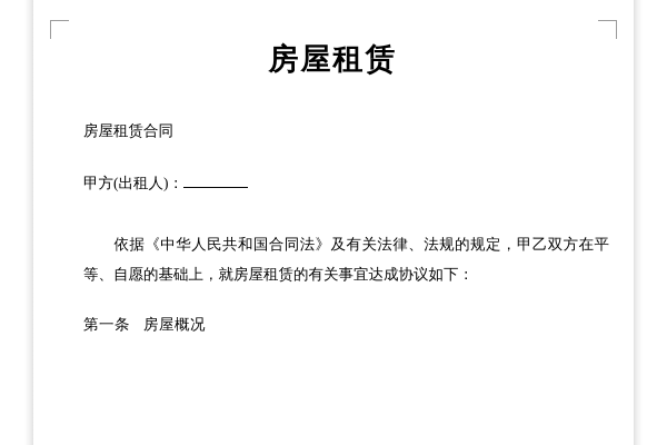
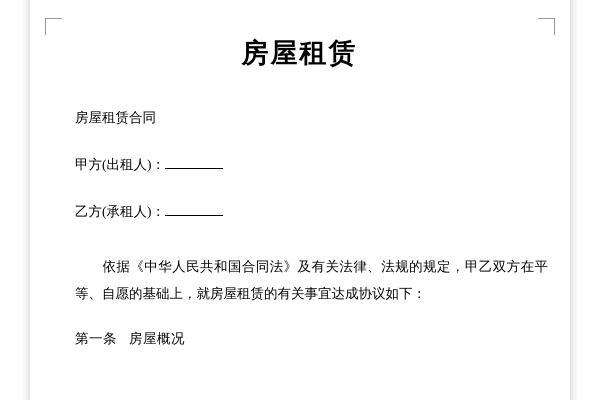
  房屋租赁
  房屋租赁合同
  甲方(出租人)：
+ 乙方(承租人)：
  依据《中华人民共和国合同法》及有关法律、法规的规定，甲乙双方在平等、自愿的基础上，就房屋租赁的有关事宜达成协议如下：
  第一条 房屋概况
